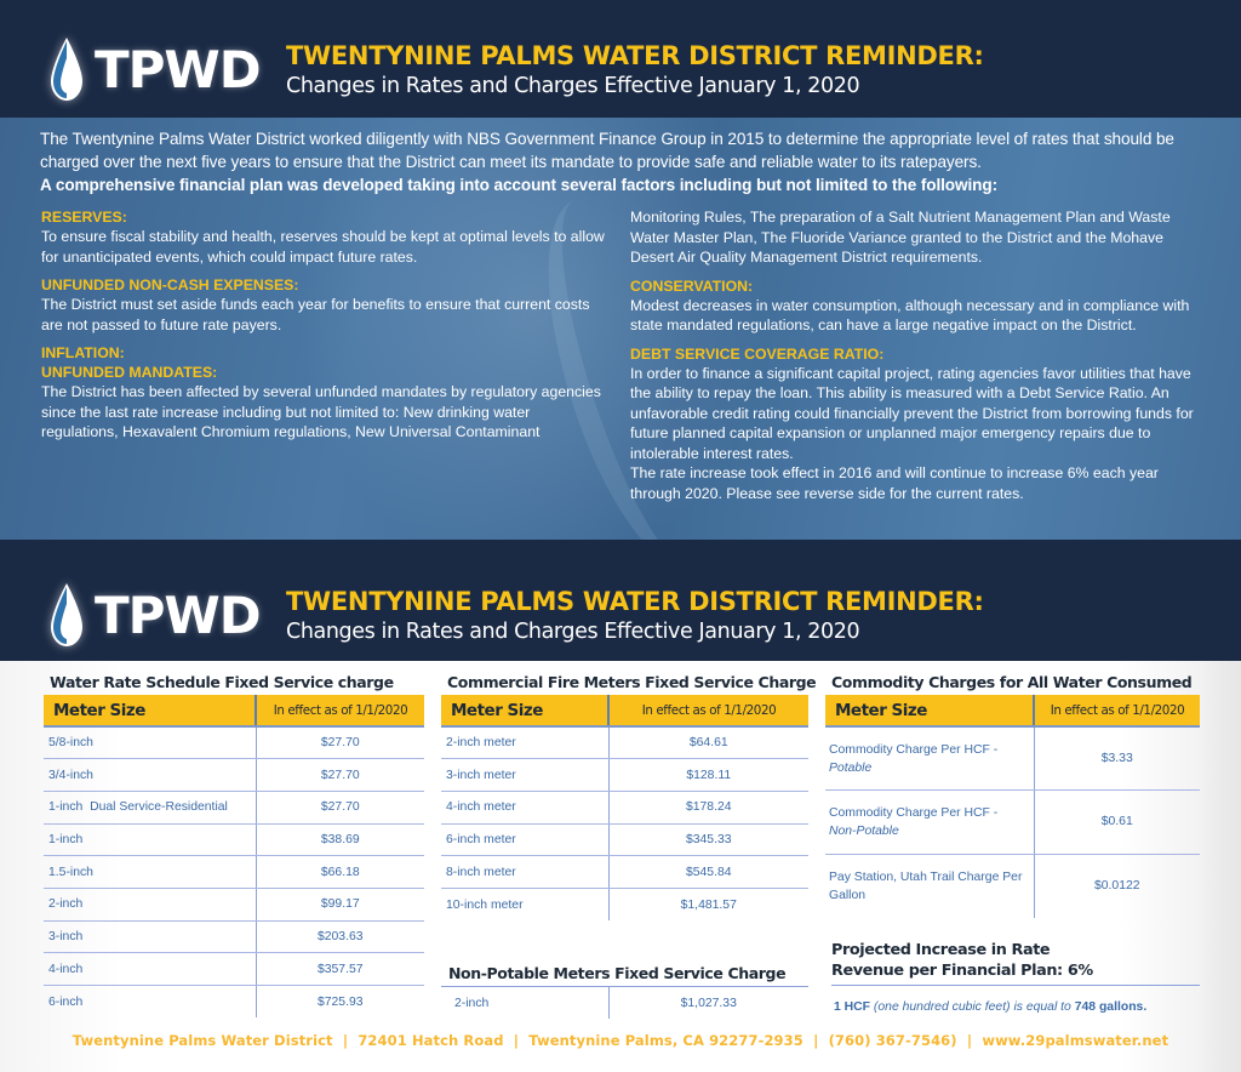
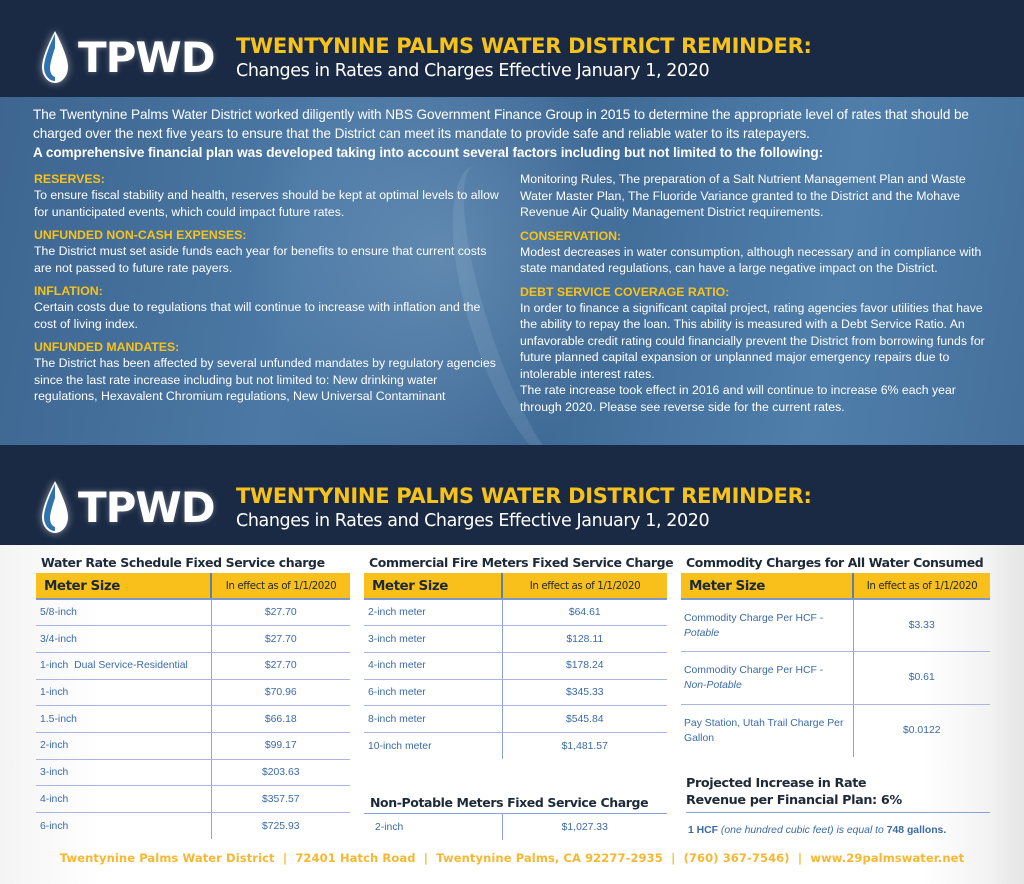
  TPWD
  TWENTYNINE PALMS WATER DISTRICT REMINDER:
  Changes in Rates and Charges Effective January 1, 2020
  The Twentynine Palms Water District worked diligently with NBS Government Finance Group in 2015 to determine the appropriate level of rates that should be charged over the next five years to ensure that the District can meet its mandate to provide safe and reliable water to its ratepayers.
  A comprehensive financial plan was developed taking into account several factors including but not limited to the following:
  RESERVES:
  To ensure fiscal stability and health, reserves should be kept at optimal levels to allow for unanticipated events, which could impact future rates.
  UNFUNDED NON-CASH EXPENSES:
  The District must set aside funds each year for benefits to ensure that current costs are not passed to future rate payers.
  INFLATION:
+ Certain costs due to regulations that will continue to increase with inflation and the cost of living index.
  UNFUNDED MANDATES:
  The District has been affected by several unfunded mandates by regulatory agencies since the last rate increase including but not limited to: New drinking water regulations, Hexavalent Chromium regulations, New Universal Contaminant
- Monitoring Rules, The preparation of a Salt Nutrient Management Plan and Waste Water Master Plan, The Fluoride Variance granted to the District and the Mohave Desert Air Quality Management District requirements.
+ Monitoring Rules, The preparation of a Salt Nutrient Management Plan and Waste Water Master Plan, The Fluoride Variance granted to the District and the Mohave Revenue Air Quality Management District requirements.
  CONSERVATION:
  Modest decreases in water consumption, although necessary and in compliance with state mandated regulations, can have a large negative impact on the District.
  DEBT SERVICE COVERAGE RATIO:
  In order to finance a significant capital project, rating agencies favor utilities that have the ability to repay the loan. This ability is measured with a Debt Service Ratio. An unfavorable credit rating could financially prevent the District from borrowing funds for future planned capital expansion or unplanned major emergency repairs due to intolerable interest rates.
  The rate increase took effect in 2016 and will continue to increase 6% each year through 2020. Please see reverse side for the current rates.
  TPWD
  TWENTYNINE PALMS WATER DISTRICT REMINDER:
  Changes in Rates and Charges Effective January 1, 2020
  Water Rate Schedule Fixed Service charge
  Meter Size	In effect as of 1/1/2020
  5/8-inch	$27.70
  3/4-inch	$27.70
  1-inch Dual Service-Residential	$27.70
- 1-inch	$38.69
+ 1-inch	$70.96
  1.5-inch	$66.18
  2-inch	$99.17
  3-inch	$203.63
  4-inch	$357.57
  6-inch	$725.93
  Commercial Fire Meters Fixed Service Charge
  Meter Size	In effect as of 1/1/2020
  2-inch meter	$64.61
  3-inch meter	$128.11
  4-inch meter	$178.24
  6-inch meter	$345.33
  8-inch meter	$545.84
  10-inch meter	$1,481.57
  Non-Potable Meters Fixed Service Charge
  2-inch	$1,027.33
  Commodity Charges for All Water Consumed
  Meter Size	In effect as of 1/1/2020
  Commodity Charge Per HCF -Potable	$3.33
  Commodity Charge Per HCF -Non-Potable	$0.61
  Pay Station, Utah Trail Charge PerGallon	$0.0122
  Projected Increase in Rate
  Revenue per Financial Plan: 6%
  1 HCF (one hundred cubic feet) is equal to 748 gallons.
  Twentynine Palms Water District | 72401 Hatch Road | Twentynine Palms, CA 92277-2935 | (760) 367-7546) | www.29palmswater.net
